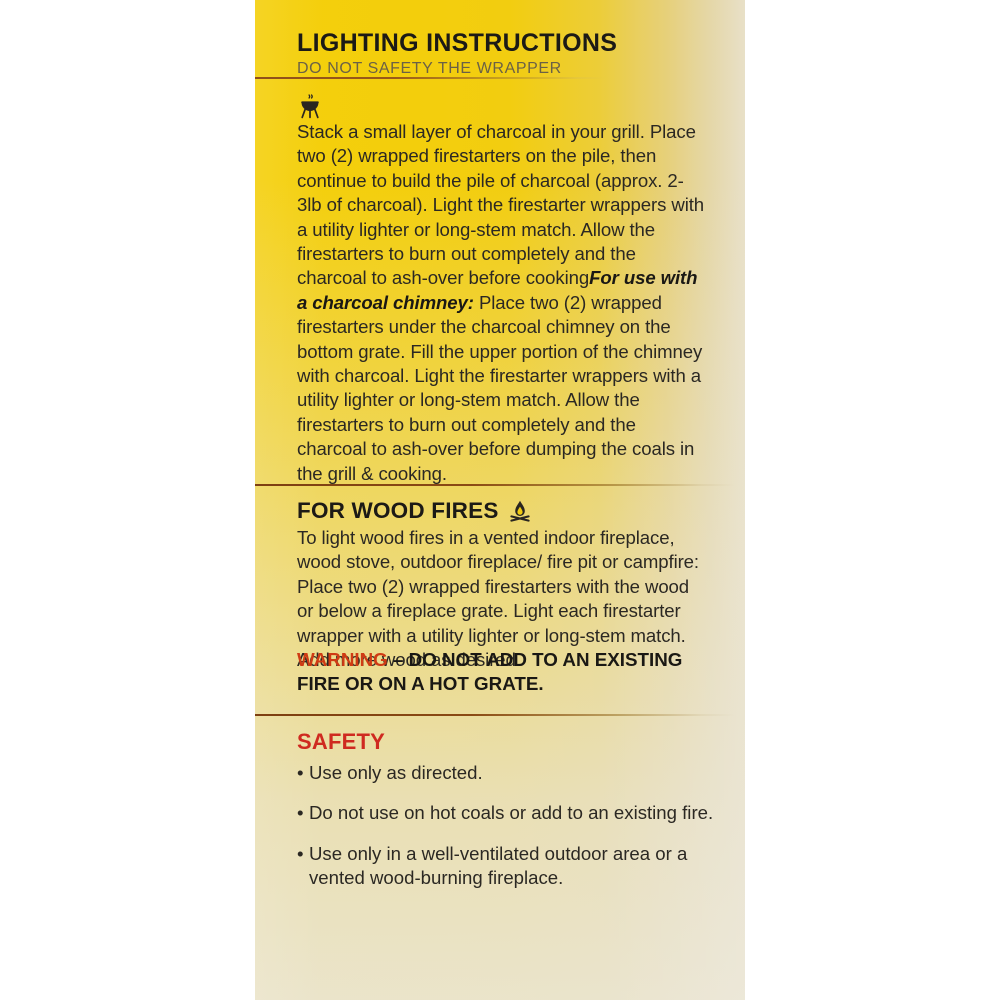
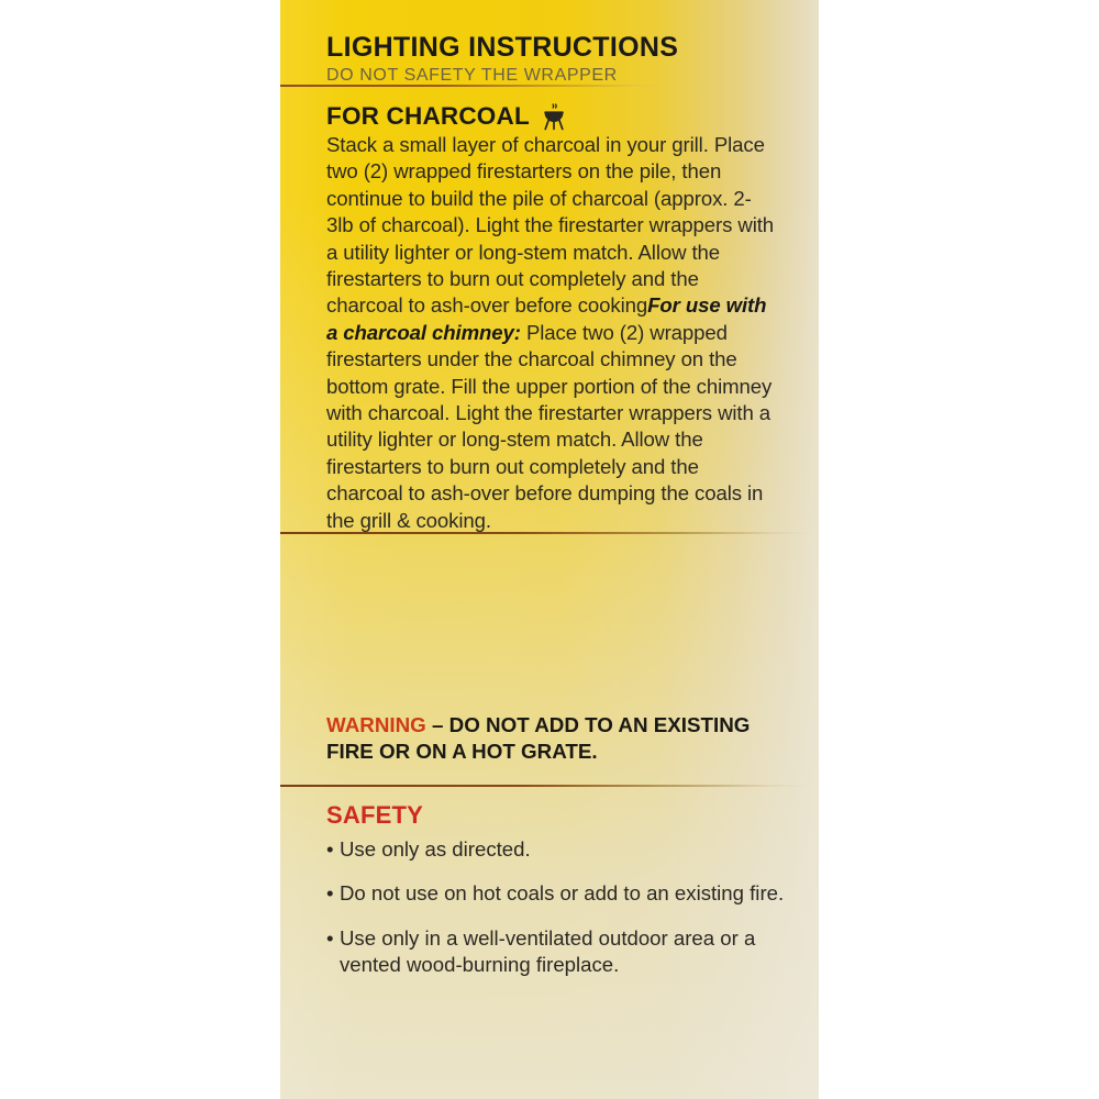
  LIGHTING INSTRUCTIONS
  DO NOT SAFETY THE WRAPPER
+ FOR CHARCOAL
  Stack a small layer of charcoal in your grill. Place two (2) wrapped firestarters on the pile, then continue to build the pile of charcoal (approx. 2-3lb of charcoal). Light the firestarter wrappers with a utility lighter or long-stem match. Allow the firestarters to burn out completely and the charcoal to ash-over before cookingFor use with a charcoal chimney: Place two (2) wrapped firestarters under the charcoal chimney on the bottom grate. Fill the upper portion of the chimney with charcoal. Light the firestarter wrappers with a utility lighter or long-stem match. Allow the firestarters to burn out completely and the charcoal to ash-over before dumping the coals in the grill & cooking.
- FOR WOOD FIRES
- To light wood fires in a vented indoor fireplace, wood stove, outdoor fireplace/ fire pit or campfire: Place two (2) wrapped firestarters with the wood or below a fireplace grate. Light each firestarter wrapper with a utility lighter or long-stem match. Add more wood as desired.
  WARNING – DO NOT ADD TO AN EXISTING FIRE OR ON A HOT GRATE.
  SAFETY
  •
  Use only as directed.
  •
  Do not use on hot coals or add to an existing fire.
  •
  Use only in a well-ventilated outdoor area or a vented wood-burning fireplace.
